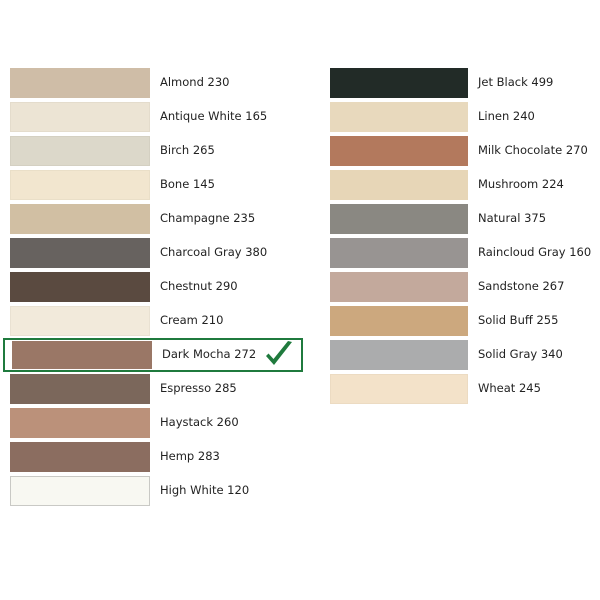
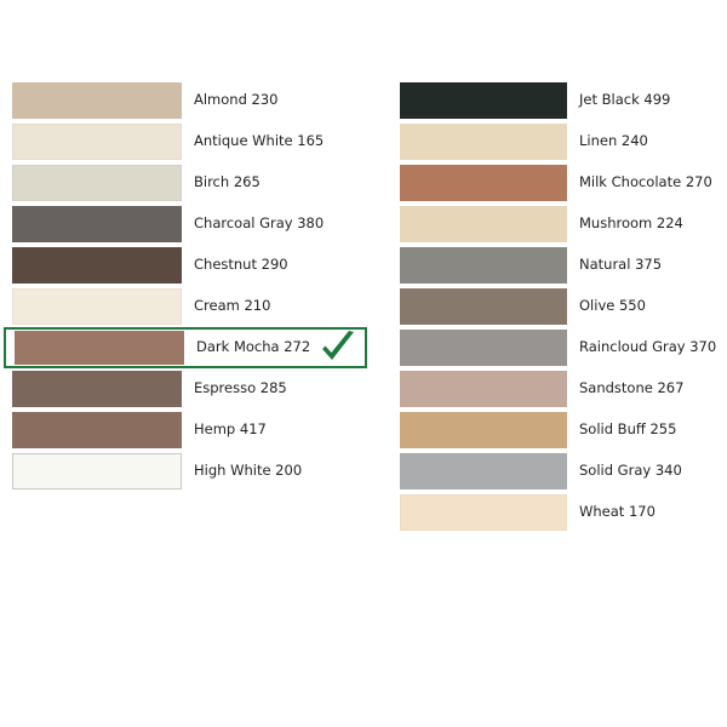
  Almond 230
  Antique White 165
  Birch 265
- Bone 145
- Champagne 235
  Charcoal Gray 380
  Chestnut 290
  Cream 210
  Dark Mocha 272
  Espresso 285
- Haystack 260
- Hemp 283
+ Hemp 417
- High White 120
+ High White 200
  Jet Black 499
  Linen 240
  Milk Chocolate 270
  Mushroom 224
  Natural 375
+ Olive 550
- Raincloud Gray 160
+ Raincloud Gray 370
  Sandstone 267
  Solid Buff 255
  Solid Gray 340
- Wheat 245
+ Wheat 170
